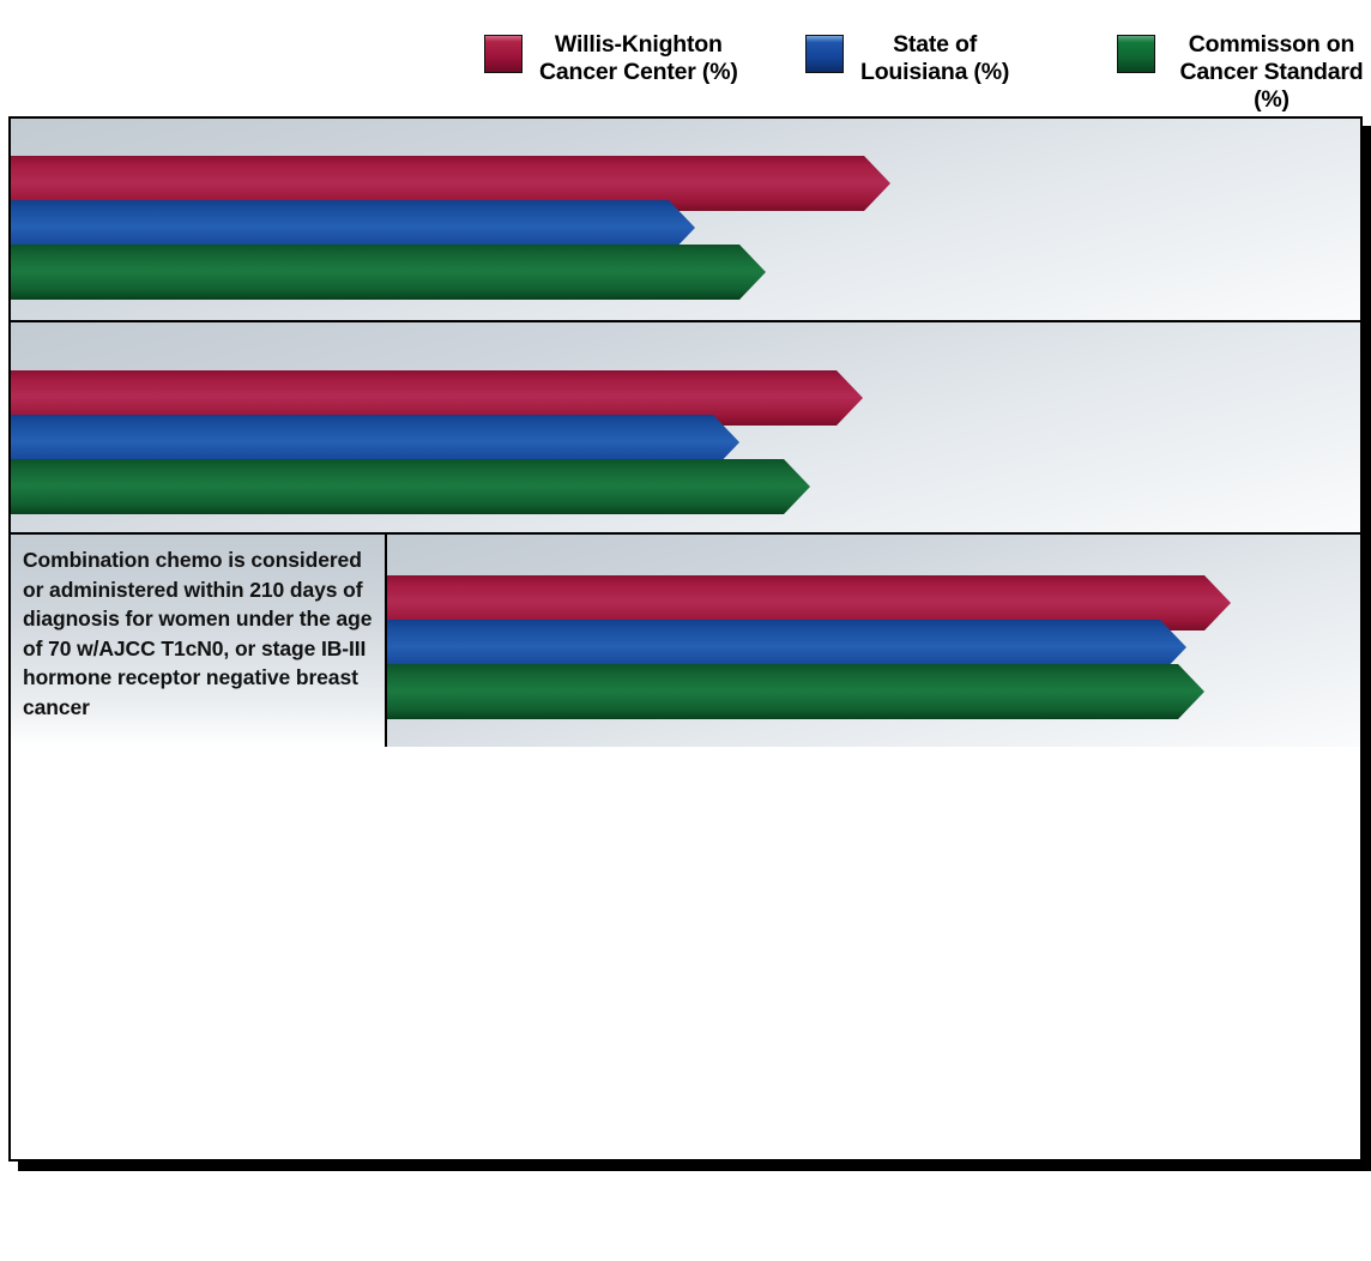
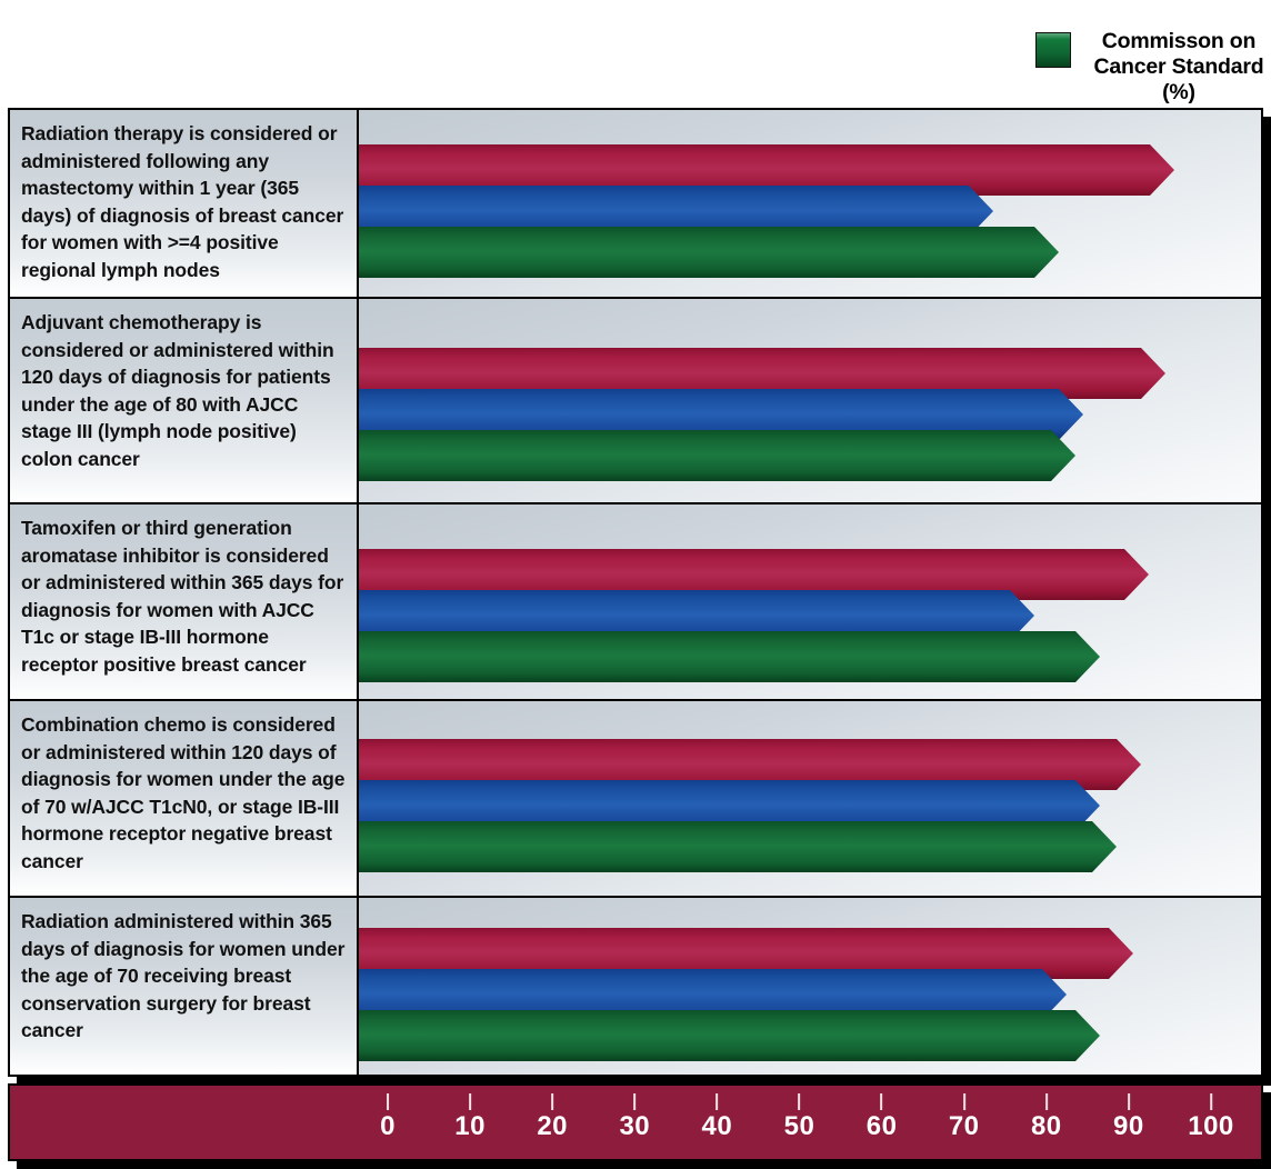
- Willis-Knighton
- Cancer Center (%)
- State of
- Louisiana (%)
  Commisson on
  Cancer Standard (%)
+ Radiation therapy is considered or administered following any mastectomy within 1 year (365 days) of diagnosis of breast cancer for women with >=4 positive regional lymph nodes
+ Adjuvant chemotherapy is considered or administered within 120 days of diagnosis for patients under the age of 80 with AJCC stage III (lymph node positive) colon cancer
+ Tamoxifen or third generation aromatase inhibitor is considered or administered within 365 days for diagnosis for women with AJCC T1c or stage IB-III hormone receptor positive breast cancer
- Combination chemo is considered or administered within 210 days of diagnosis for women under the age of 70 w/AJCC T1cN0, or stage IB-III hormone receptor negative breast cancer
+ Combination chemo is considered or administered within 120 days of diagnosis for women under the age of 70 w/AJCC T1cN0, or stage IB-III hormone receptor negative breast cancer
+ Radiation administered within 365 days of diagnosis for women under the age of 70 receiving breast conservation surgery for breast cancer
+ 0
+ 10
+ 20
+ 30
+ 40
+ 50
+ 60
+ 70
+ 80
+ 90
+ 100
